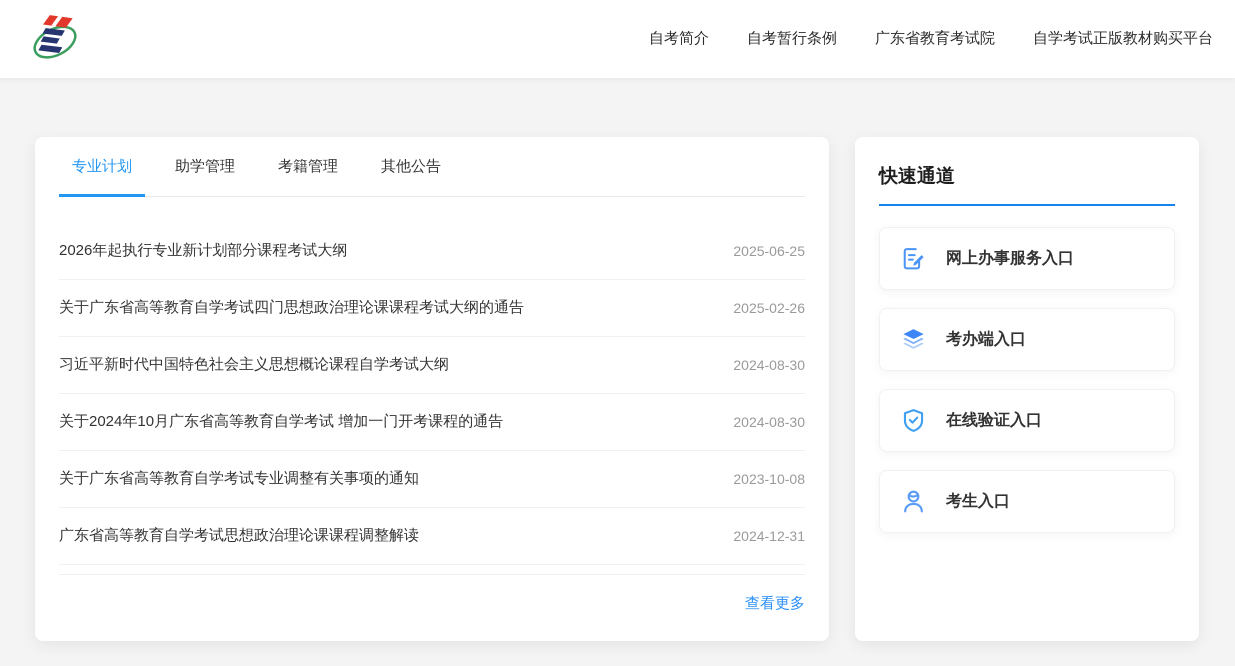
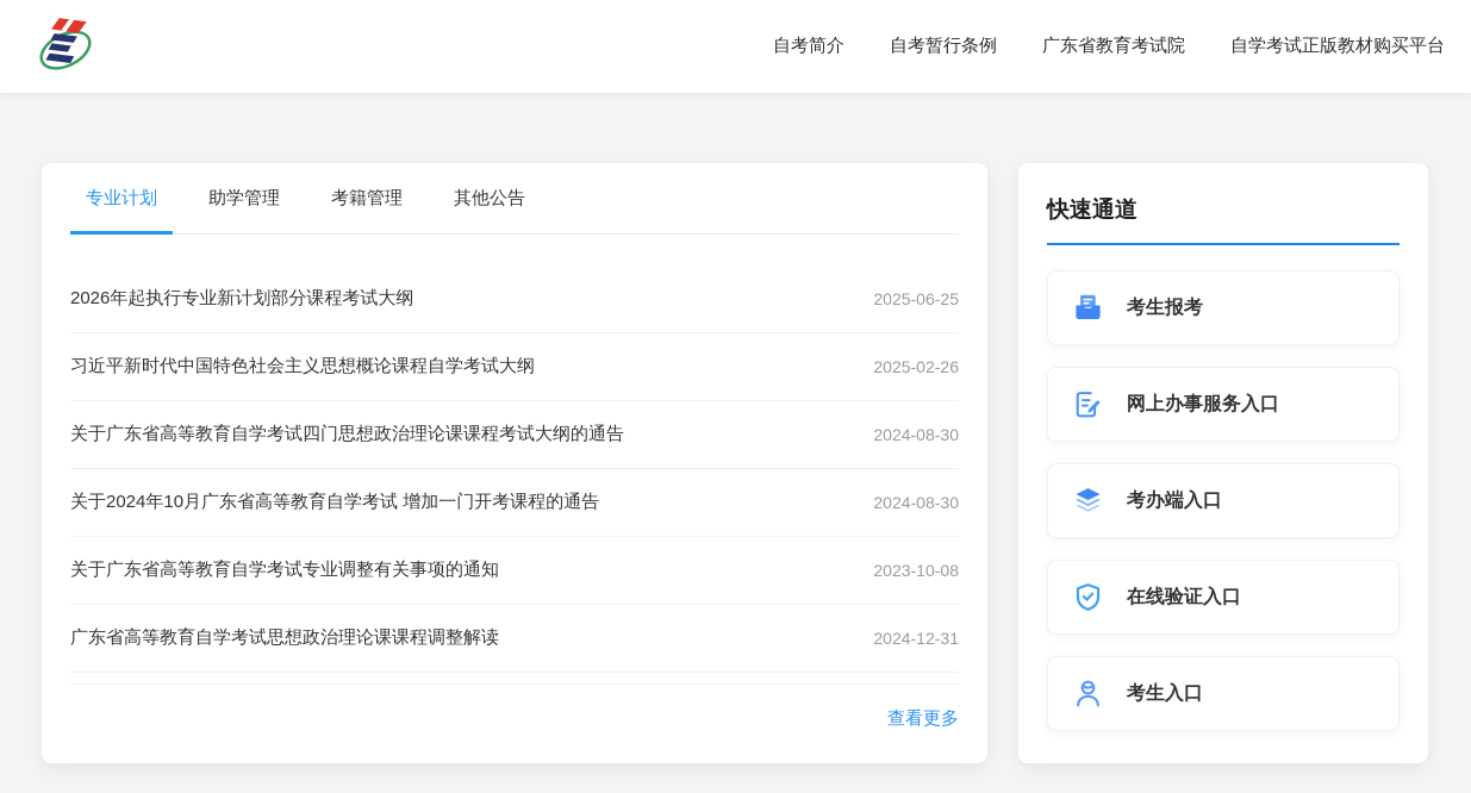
  自考简介
  自考暂行条例
  广东省教育考试院
  自学考试正版教材购买平台
  专业计划
  助学管理
  考籍管理
  其他公告
  2026年起执行专业新计划部分课程考试大纲
  2025-06-25
- 关于广东省高等教育自学考试四门思想政治理论课课程考试大纲的通告
+ 习近平新时代中国特色社会主义思想概论课程自学考试大纲
  2025-02-26
- 习近平新时代中国特色社会主义思想概论课程自学考试大纲
+ 关于广东省高等教育自学考试四门思想政治理论课课程考试大纲的通告
  2024-08-30
  关于2024年10月广东省高等教育自学考试 增加一门开考课程的通告
  2024-08-30
  关于广东省高等教育自学考试专业调整有关事项的通知
  2023-10-08
  广东省高等教育自学考试思想政治理论课课程调整解读
  2024-12-31
  查看更多
  快速通道
+ 考生报考
  网上办事服务入口
  考办端入口
  在线验证入口
  考生入口
